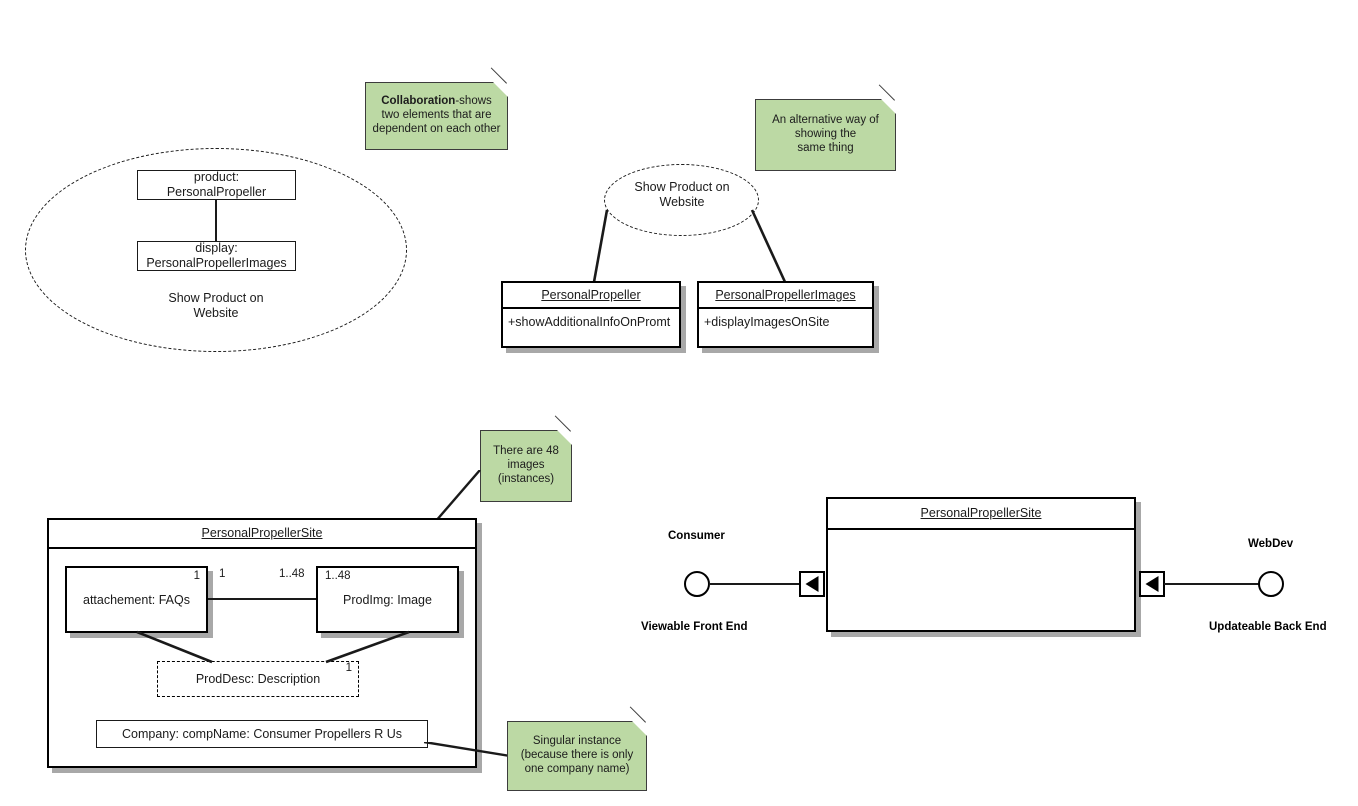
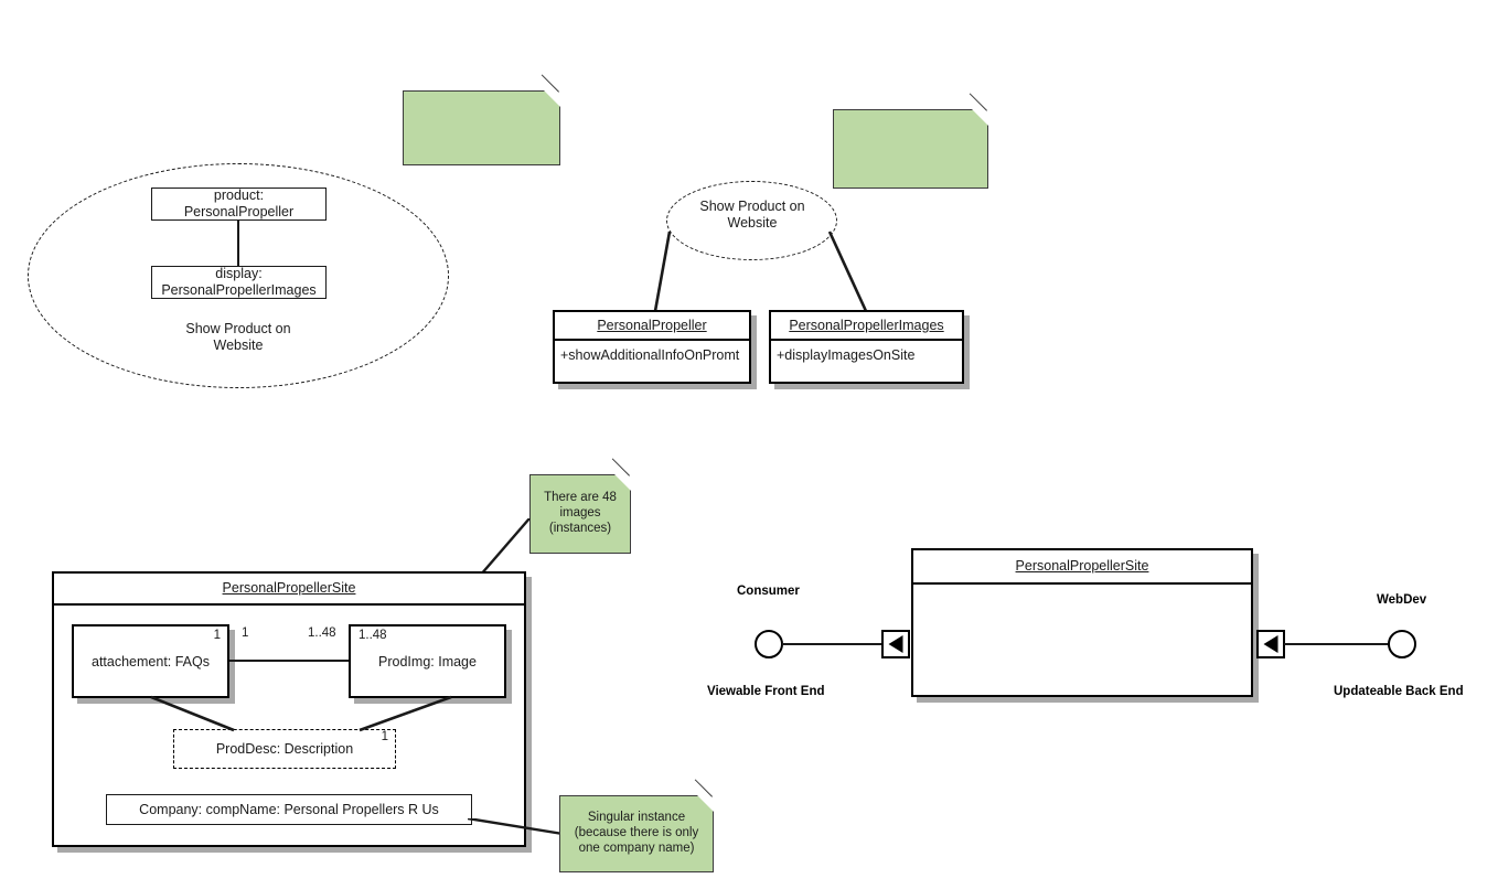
- Collaboration-shows two elements that are dependent on each other
- An alternative way of
- showing the
- same thing
  product:
  PersonalPropeller
  display:
  PersonalPropellerImages
  Show Product on
  Website
  Show Product on
  Website
  PersonalPropeller
  +showAdditionalInfoOnPromt
  PersonalPropellerImages
  +displayImagesOnSite
  There are 48
  images
  (instances)
  PersonalPropellerSite
  1
  attachement: FAQs
  1..48
  ProdImg: Image
  1
  1..48
  1
  ProdDesc: Description
- Company: compName: Consumer Propellers R Us
+ Company: compName: Personal Propellers R Us
  Singular instance
  (because there is only
  one company name)
  PersonalPropellerSite
  Consumer
  Viewable Front End
  WebDev
  Updateable Back End
